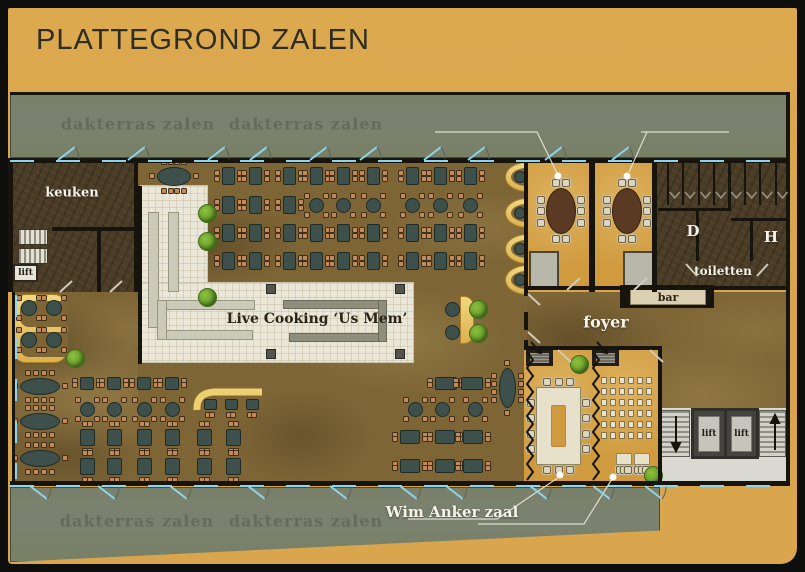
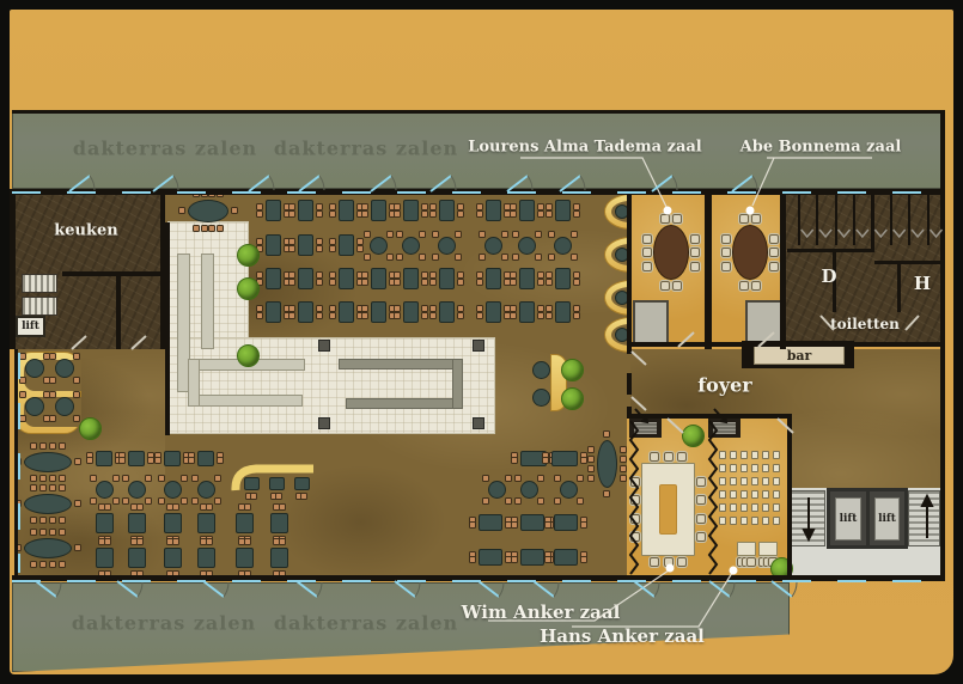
- PLATTEGROND ZALEN
  lift
  lift
  lift
  bar
+ Lourens Alma Tadema zaal
+ Abe Bonnema zaal
  Wim Anker zal
+ Hans Anker zaal
  keuken
  foyer
  toiletten
  D
  H
- Live Cooking ‘Us Mem’
